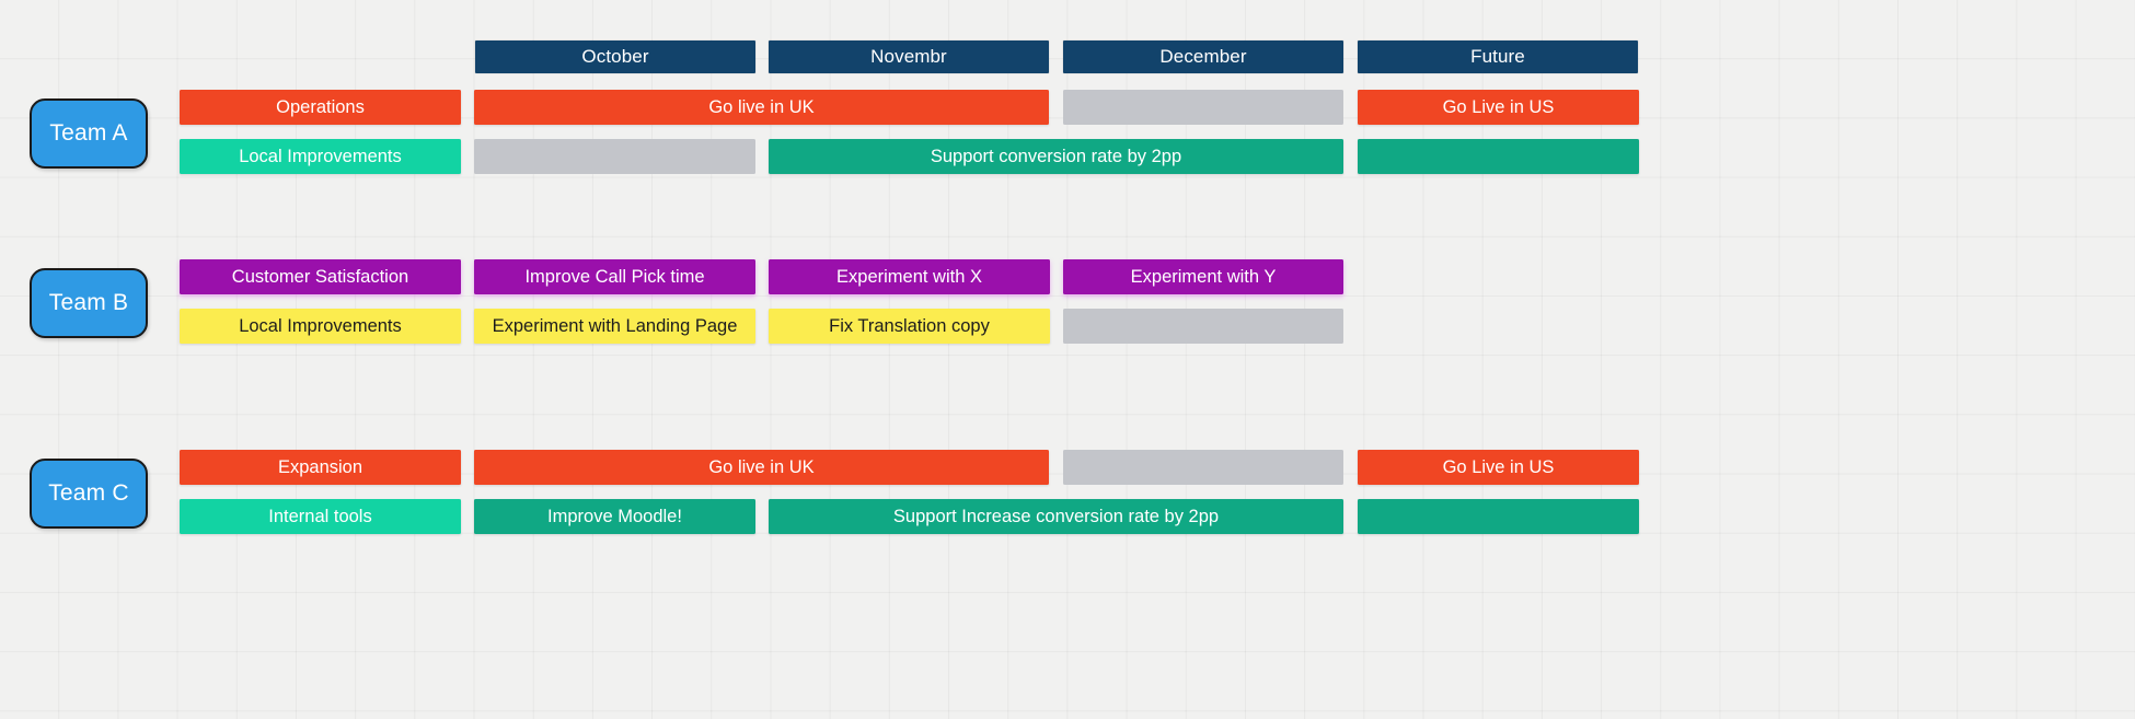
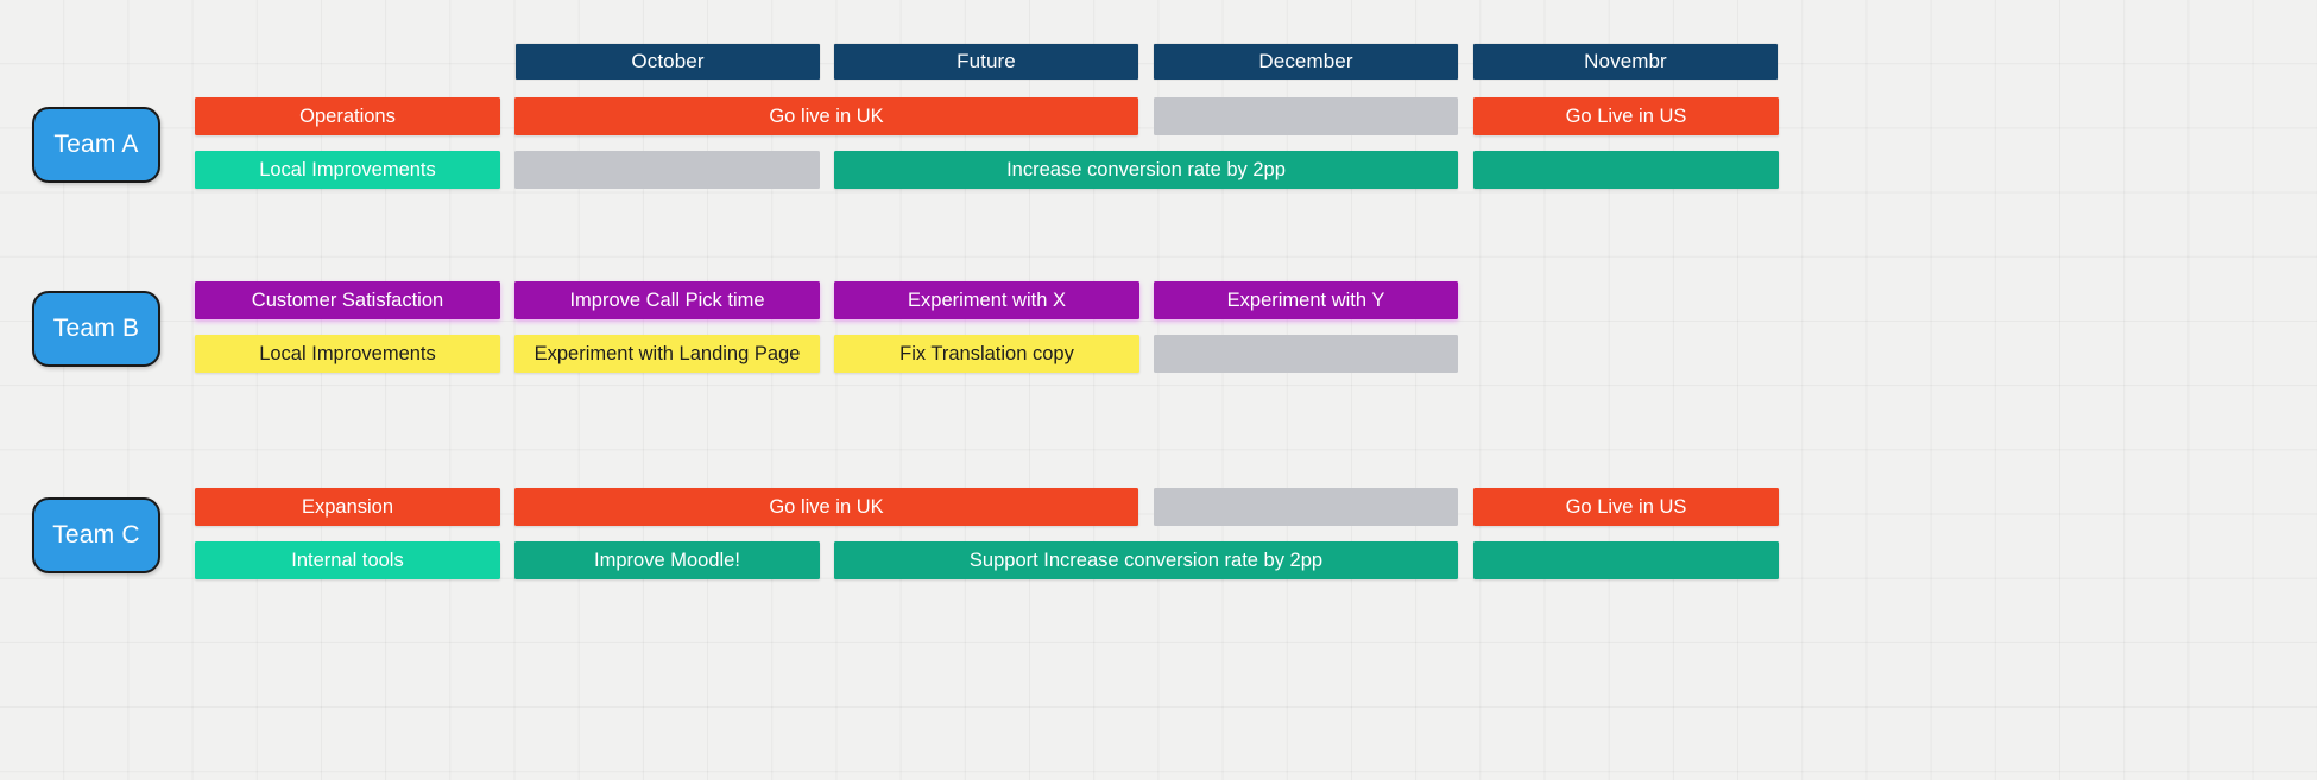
  October
- Novembr
+ Future
  December
- Future
+ Novembr
  Team A
  Operations
  Go live in UK
  Go Live in US
  Local Improvements
- Support conversion rate by 2pp
+ Increase conversion rate by 2pp
  Team B
  Customer Satisfaction
  Improve Call Pick time
  Experiment with X
  Experiment with Y
  Local Improvements
  Experiment with Landing Page
  Fix Translation copy
  Team C
  Expansion
  Go live in UK
  Go Live in US
  Internal tools
  Improve Moodle!
  Support Increase conversion rate by 2pp
